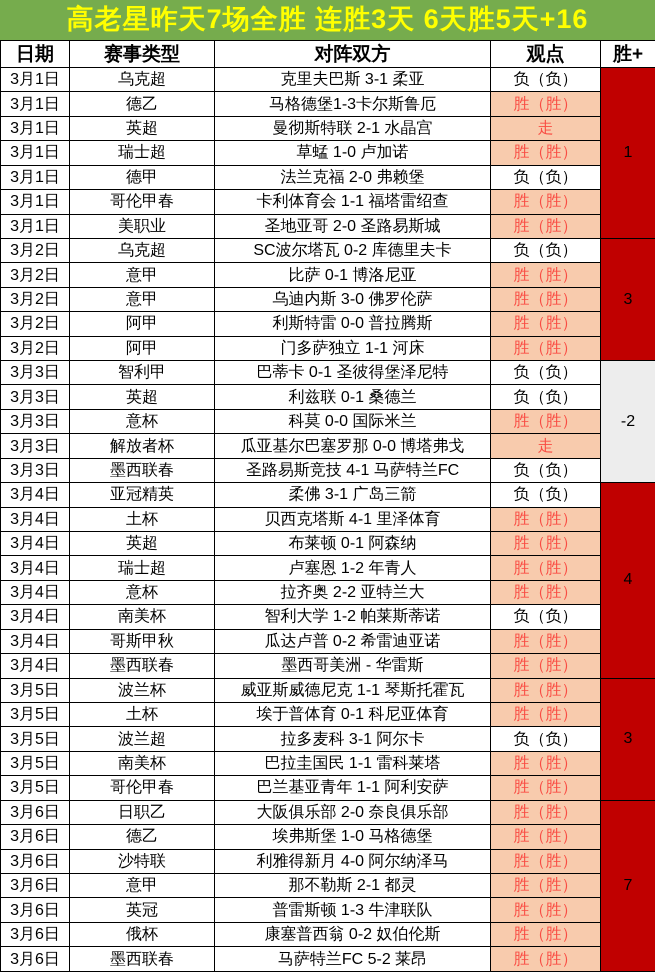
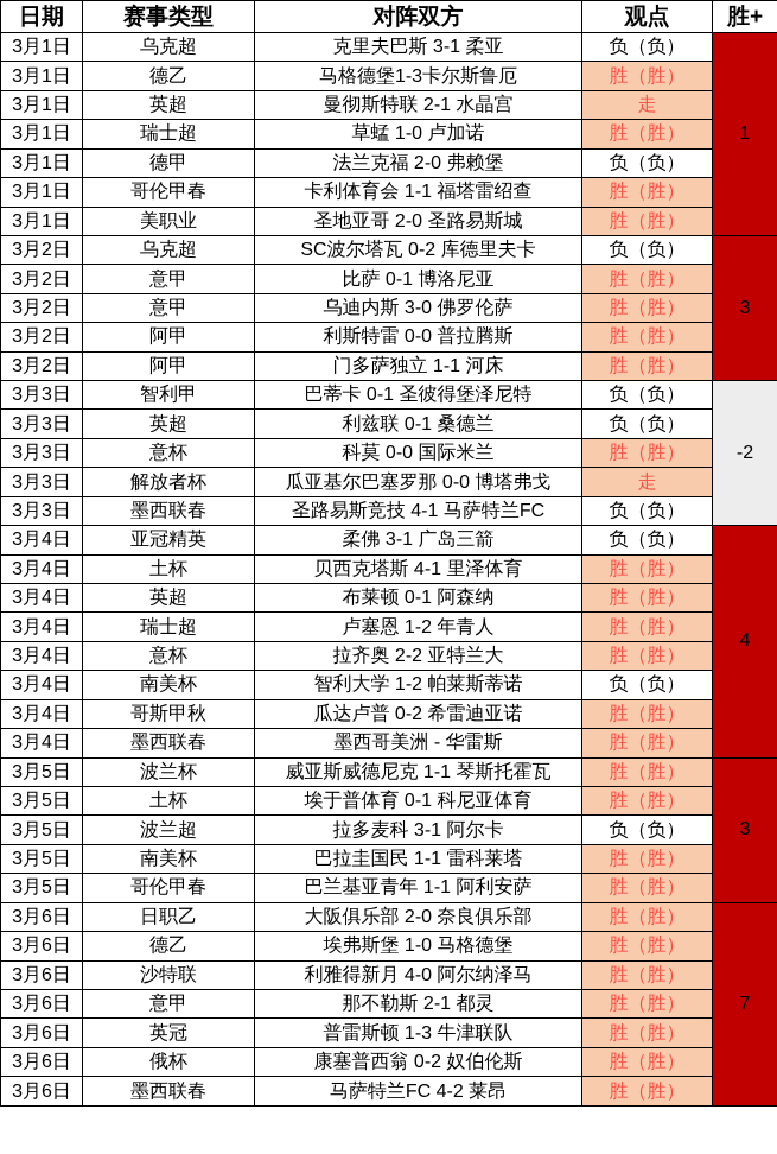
- 高老星昨天7场全胜 连胜3天 6天胜5天+16
  日期	赛事类型	对阵双方	观点	胜+
  3月1日	乌克超	克里夫巴斯 3-1 柔亚	负（负）	1
  3月1日	德乙	马格德堡1-3卡尔斯鲁厄	胜（胜）
  3月1日	英超	曼彻斯特联 2-1 水晶宫	走
  3月1日	瑞士超	草蜢 1-0 卢加诺	胜（胜）
  3月1日	德甲	法兰克福 2-0 弗赖堡	负（负）
  3月1日	哥伦甲春	卡利体育会 1-1 福塔雷绍查	胜（胜）
  3月1日	美职业	圣地亚哥 2-0 圣路易斯城	胜（胜）
  3月2日	乌克超	SC波尔塔瓦 0-2 库德里夫卡	负（负）	3
  3月2日	意甲	比萨 0-1 博洛尼亚	胜（胜）
  3月2日	意甲	乌迪内斯 3-0 佛罗伦萨	胜（胜）
  3月2日	阿甲	利斯特雷 0-0 普拉腾斯	胜（胜）
  3月2日	阿甲	门多萨独立 1-1 河床	胜（胜）
  3月3日	智利甲	巴蒂卡 0-1 圣彼得堡泽尼特	负（负）	-2
  3月3日	英超	利兹联 0-1 桑德兰	负（负）
  3月3日	意杯	科莫 0-0 国际米兰	胜（胜）
  3月3日	解放者杯	瓜亚基尔巴塞罗那 0-0 博塔弗戈	走
  3月3日	墨西联春	圣路易斯竞技 4-1 马萨特兰FC	负（负）
  3月4日	亚冠精英	柔佛 3-1 广岛三箭	负（负）	4
  3月4日	土杯	贝西克塔斯 4-1 里泽体育	胜（胜）
  3月4日	英超	布莱顿 0-1 阿森纳	胜（胜）
  3月4日	瑞士超	卢塞恩 1-2 年青人	胜（胜）
  3月4日	意杯	拉齐奥 2-2 亚特兰大	胜（胜）
  3月4日	南美杯	智利大学 1-2 帕莱斯蒂诺	负（负）
  3月4日	哥斯甲秋	瓜达卢普 0-2 希雷迪亚诺	胜（胜）
  3月4日	墨西联春	墨西哥美洲 - 华雷斯	胜（胜）
  3月5日	波兰杯	威亚斯威德尼克 1-1 琴斯托霍瓦	胜（胜）	3
  3月5日	土杯	埃于普体育 0-1 科尼亚体育	胜（胜）
  3月5日	波兰超	拉多麦科 3-1 阿尔卡	负（负）
  3月5日	南美杯	巴拉圭国民 1-1 雷科莱塔	胜（胜）
  3月5日	哥伦甲春	巴兰基亚青年 1-1 阿利安萨	胜（胜）
  3月6日	日职乙	大阪俱乐部 2-0 奈良俱乐部	胜（胜）	7
  3月6日	德乙	埃弗斯堡 1-0 马格德堡	胜（胜）
  3月6日	沙特联	利雅得新月 4-0 阿尔纳泽马	胜（胜）
  3月6日	意甲	那不勒斯 2-1 都灵	胜（胜）
  3月6日	英冠	普雷斯顿 1-3 牛津联队	胜（胜）
  3月6日	俄杯	康塞普西翁 0-2 奴伯伦斯	胜（胜）
- 3月6日	墨西联春	马萨特兰FC 5-2 莱昂	胜（胜）
+ 3月6日	墨西联春	马萨特兰FC 4-2 莱昂	胜（胜）
